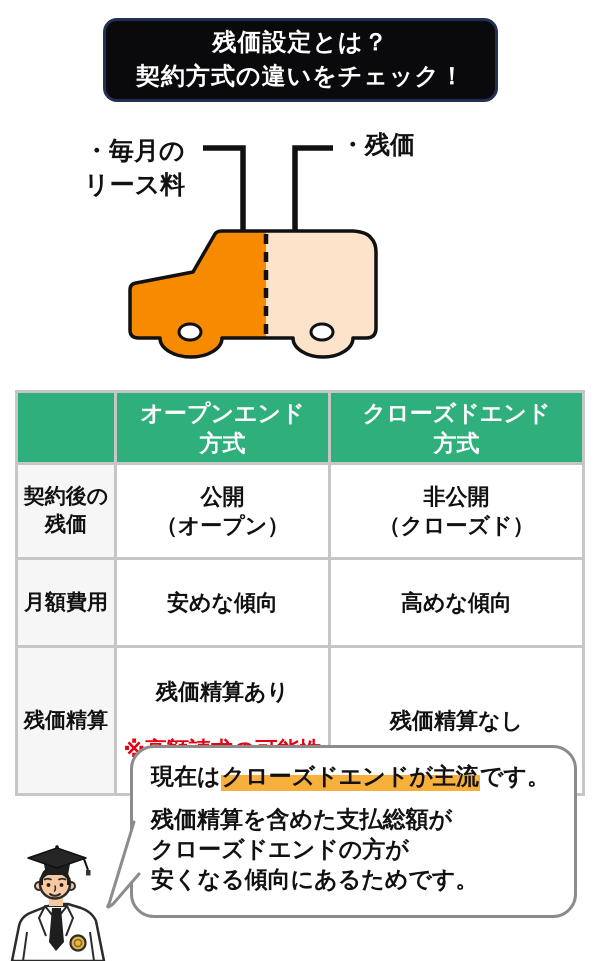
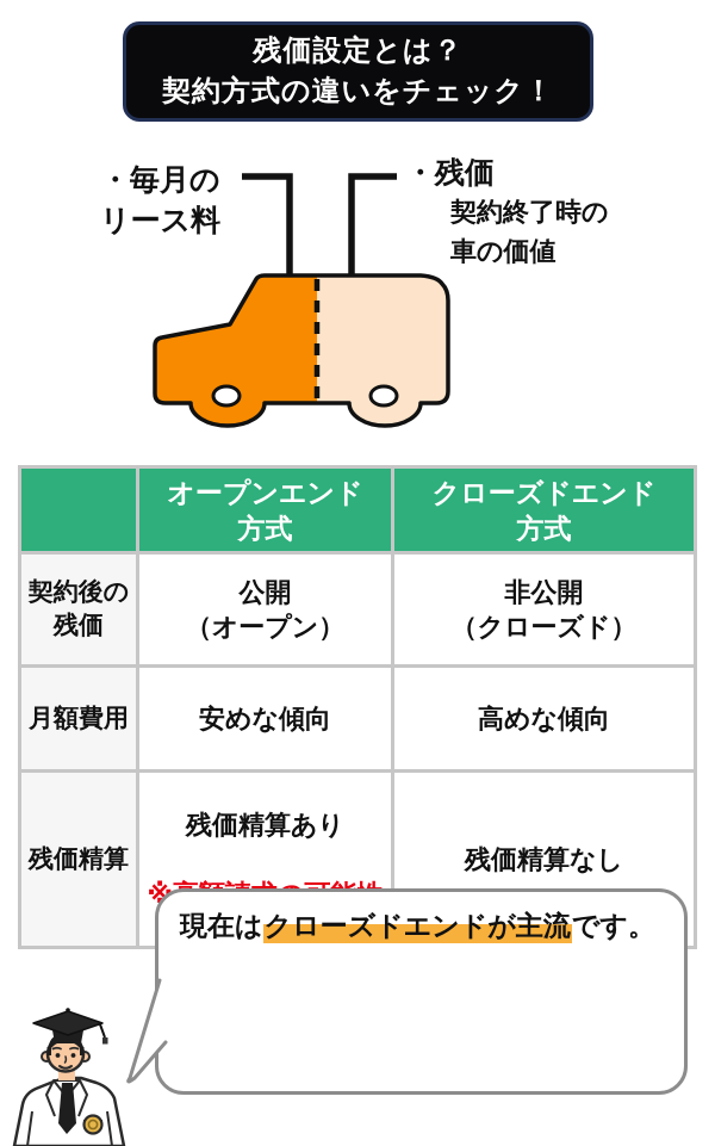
  残価設定とは？
  契約方式の違いをチェック！
  ・毎月の
  リース料
  ・残価
+ 契約終了時の
+ 車の価値
  	オープンエンド 方式	クローズドエンド 方式
  契約後の 残価	公開 （オープン）	非公開 （クローズド）
  月額費用	安めな傾向	高めな傾向
  現在はクローズドエンドが主流です。
- 残価精算を含めた支払総額が
- クローズドエンドの方が
- 安くなる傾向にあるためです。
